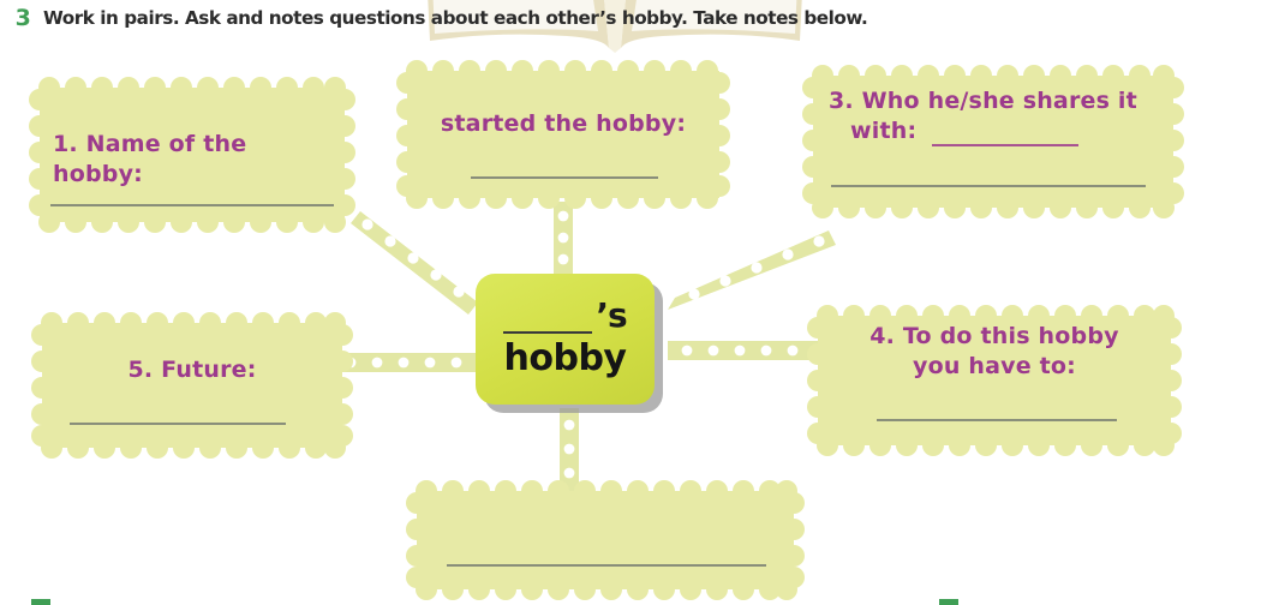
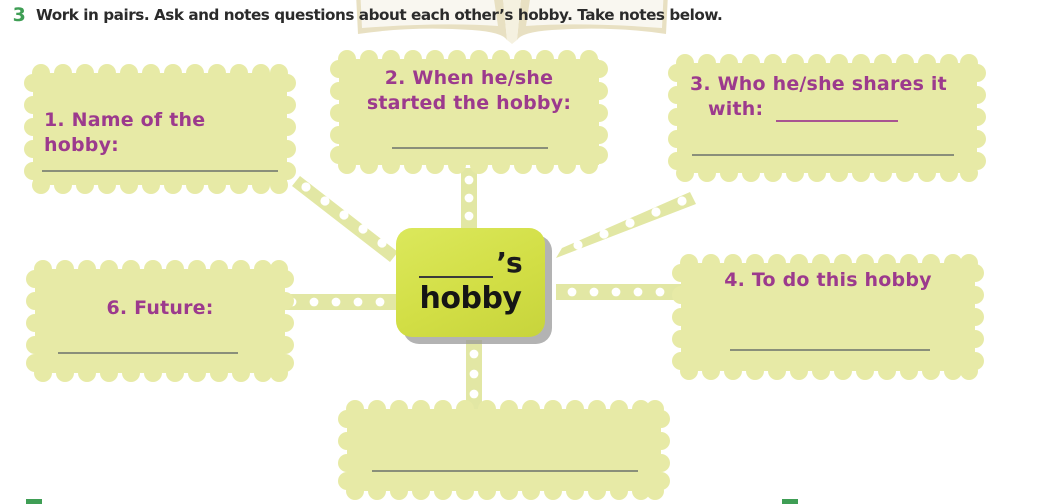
  3
  Work in pairs. Ask and notes questions about each other’s hobby. Take notes below.
  1. Name of the hobby:
+ 2. When he/she
  started the hobby:
  3. Who he/she shares it
  with:
  4. To do this hobby
- you have to:
- 5. Future:
+ 6. Future:
  ’s
  hobby
